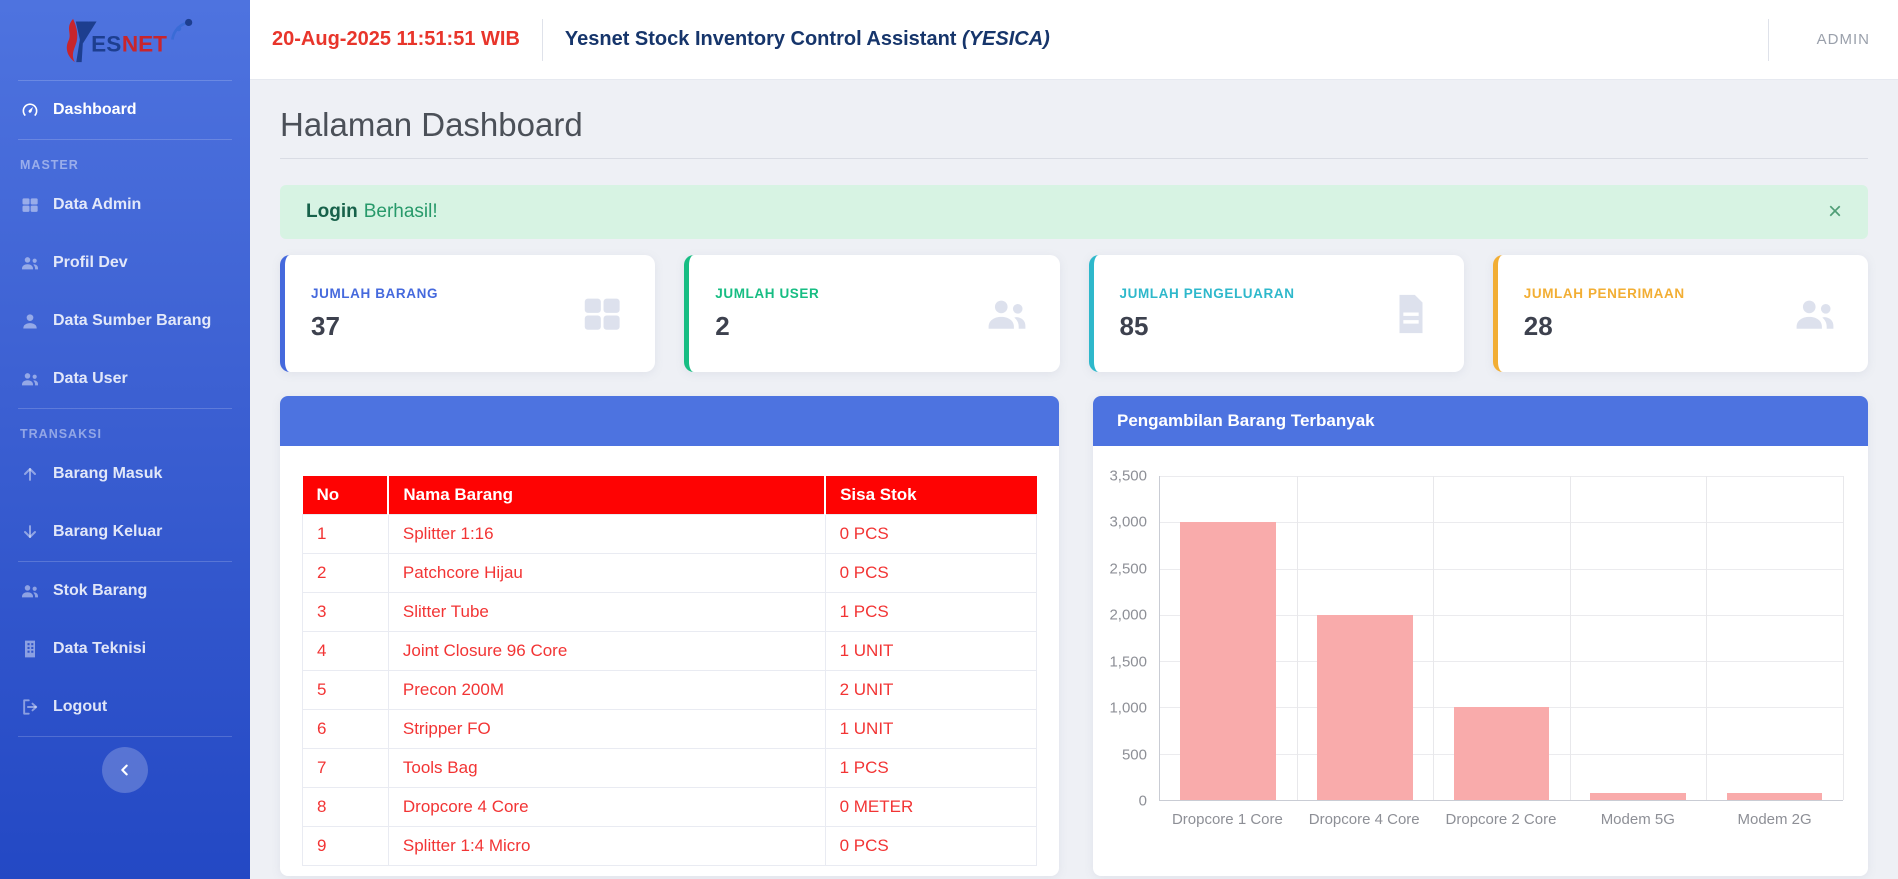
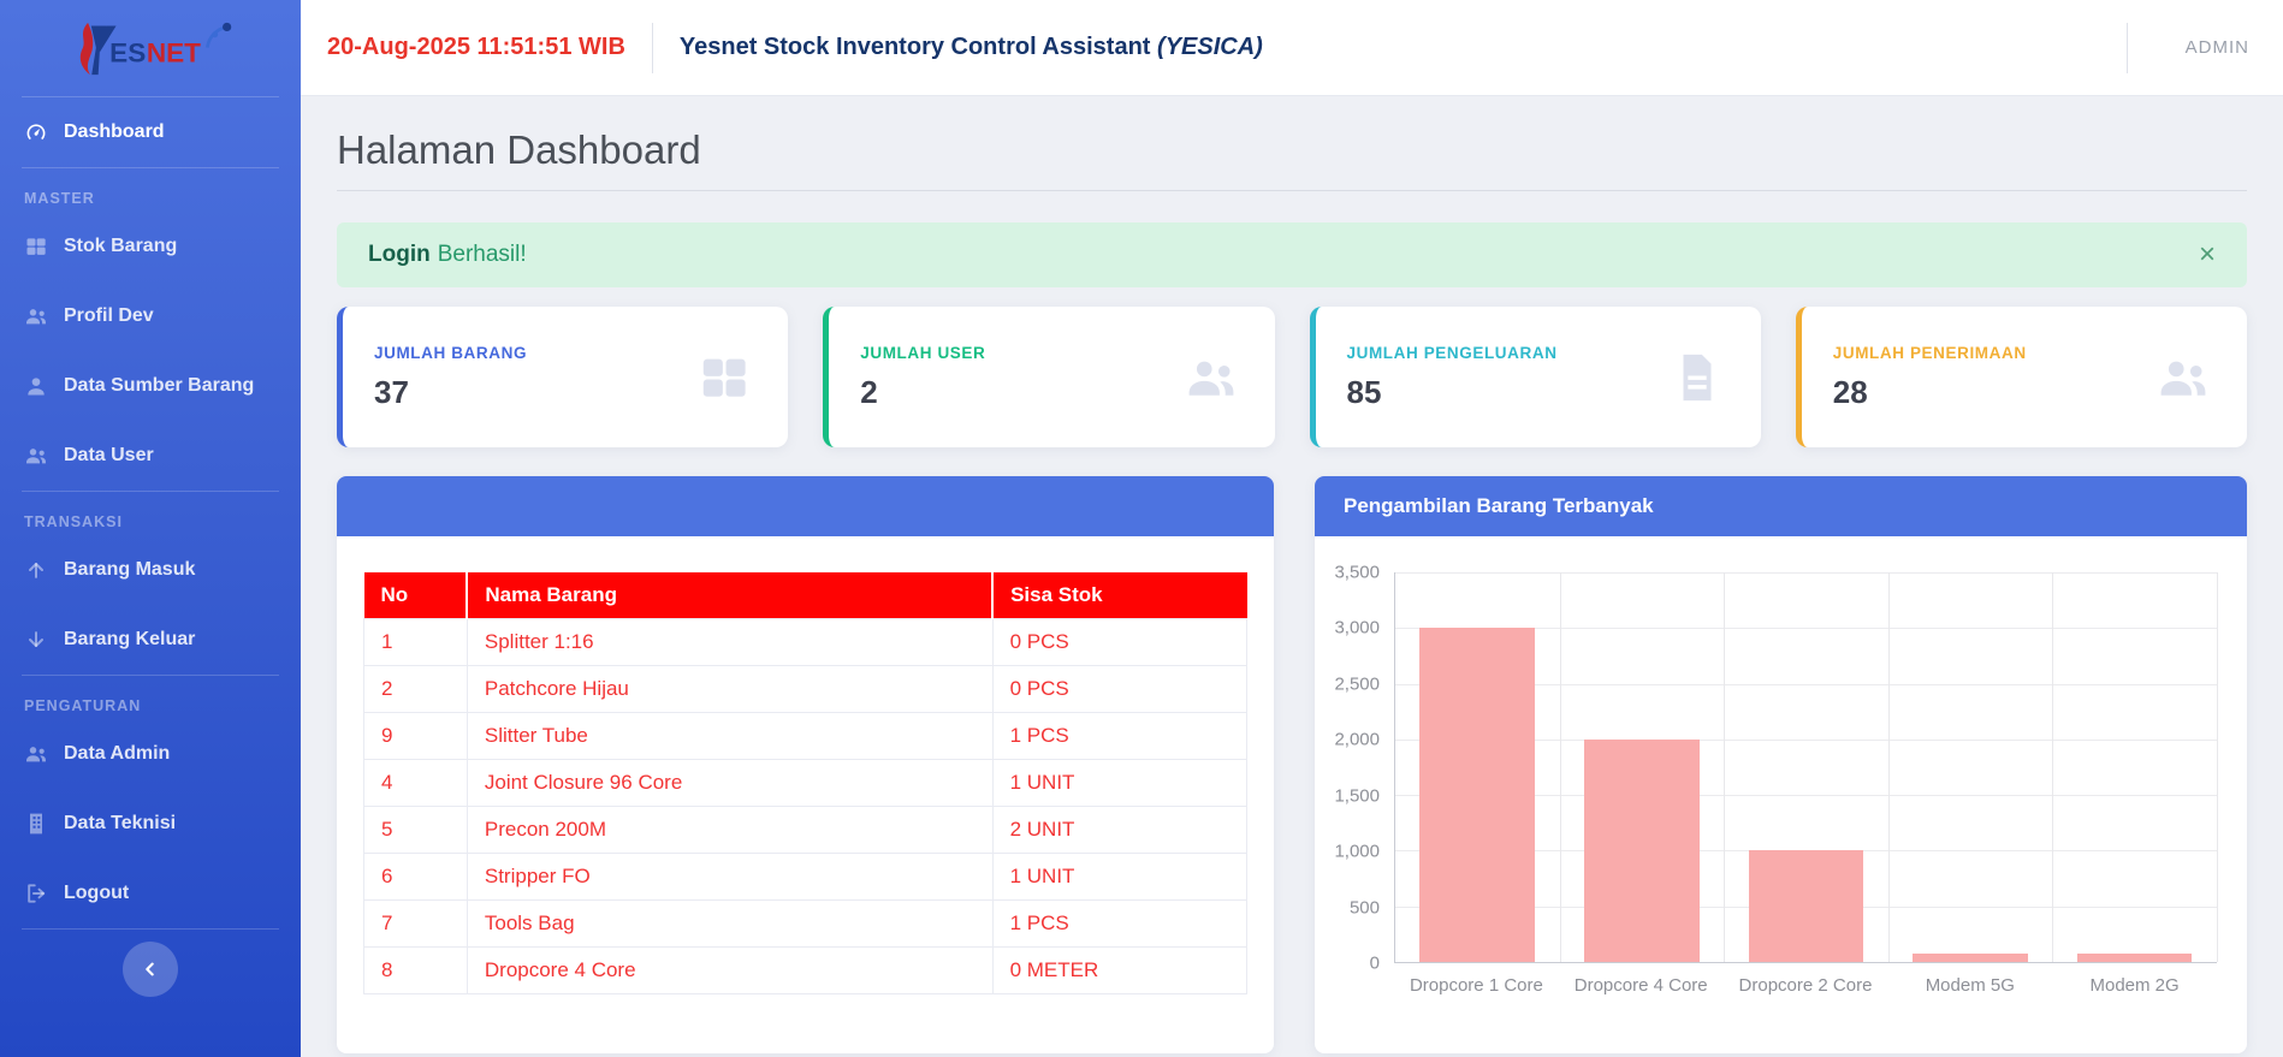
  ES
  NET
  Dashboard
  MASTER
- Data Admin
+ Stok Barang
  Profil Dev
  Data Sumber Barang
  Data User
  TRANSAKSI
  Barang Masuk
  Barang Keluar
+ PENGATURAN
- Stok Barang
+ Data Admin
  Data Teknisi
  Logout
  20-Aug-2025 11:51:51 WIB
  Yesnet Stock Inventory Control Assistant (YESICA)
  ADMIN
  Halaman Dashboard
  Login Berhasil!
  ×
  JUMLAH BARANG
  37
  JUMLAH USER
  2
  JUMLAH PENGELUARAN
  85
  JUMLAH PENERIMAAN
  28
  No	Nama Barang	Sisa Stok
  1	Splitter 1:16	0 PCS
  2	Patchcore Hijau	0 PCS
- 3	Slitter Tube	1 PCS
+ 9	Slitter Tube	1 PCS
  4	Joint Closure 96 Core	1 UNIT
  5	Precon 200M	2 UNIT
  6	Stripper FO	1 UNIT
  7	Tools Bag	1 PCS
  8	Dropcore 4 Core	0 METER
- 9	Splitter 1:4 Micro	0 PCS
  Pengambilan Barang Terbanyak
  3,500
  3,000
  2,500
  2,000
  1,500
  1,000
  500
  0
  Dropcore 1 Core
  Dropcore 4 Core
  Dropcore 2 Core
  Modem 5G
  Modem 2G
